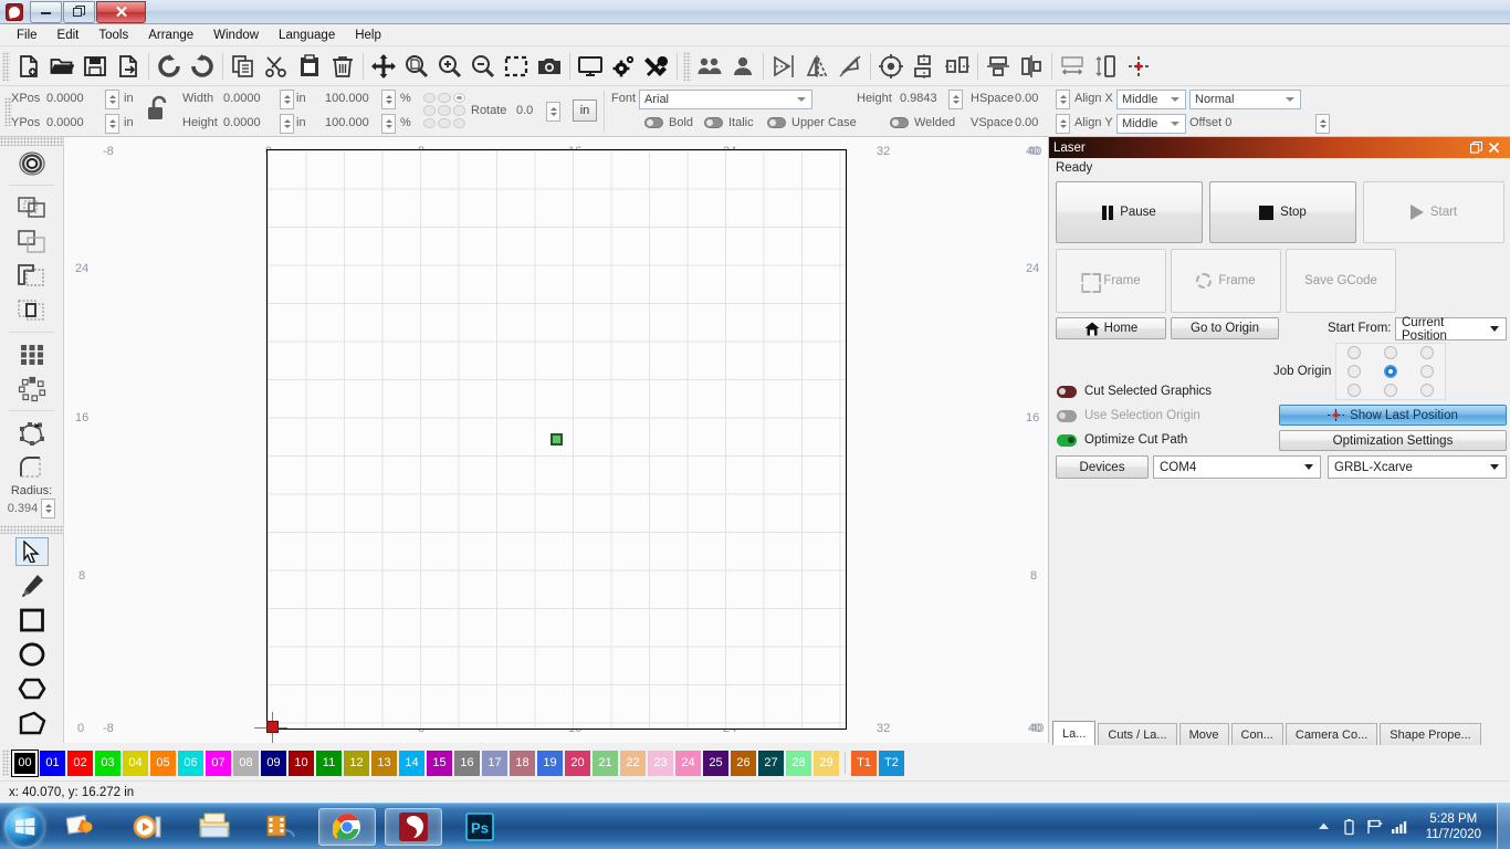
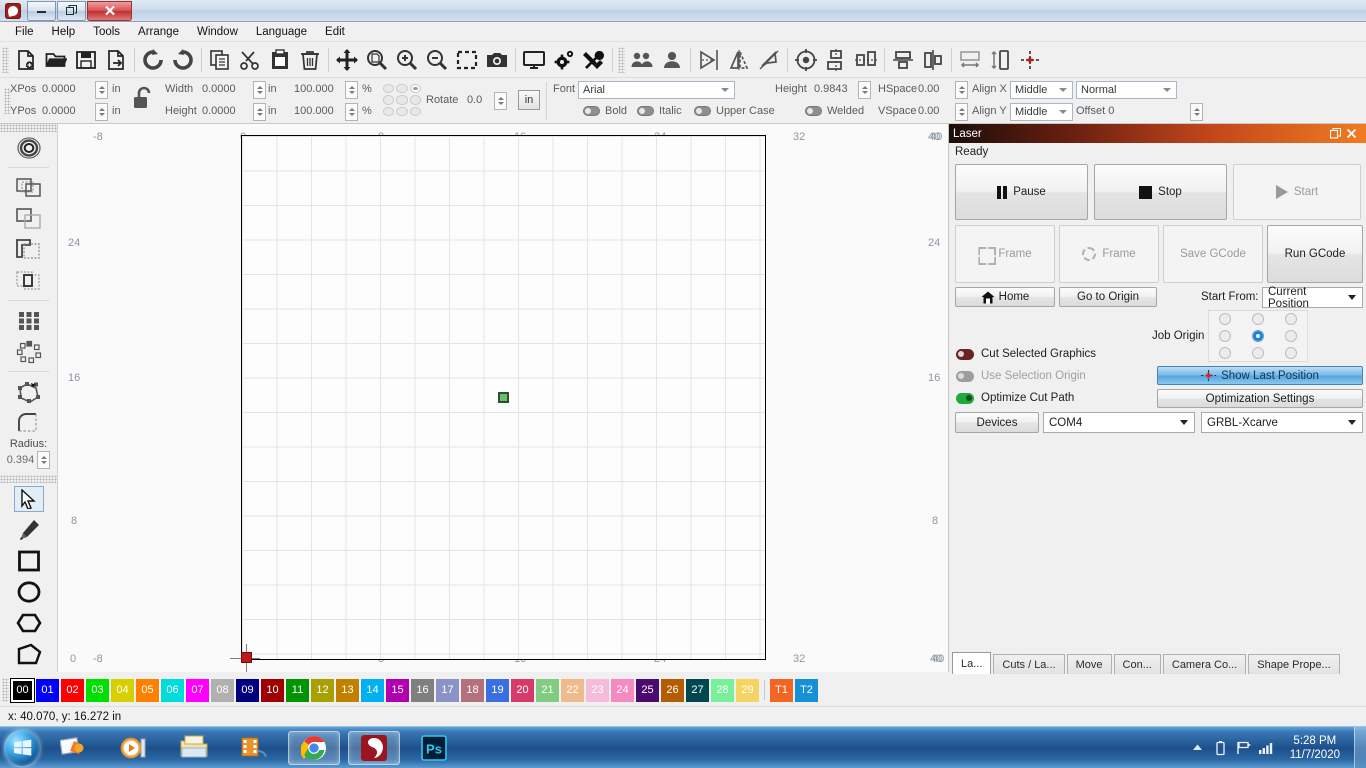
  File
- Edit
+ Help
  Tools
  Arrange
  Window
  Language
- Help
+ Edit
  XPos
  0.0000
  in
  YPos
  0.0000
  in
  Width
  0.0000
  in
  100.000
  %
  Height
  0.0000
  in
  100.000
  %
  Rotate
  0.0
  in
  Font
  Arial
  Bold
  Italic
  Upper Case
  Height
  0.9843
  Welded
  HSpace
  0.00
  VSpace
  0.00
  Align X
  Middle
  Normal
  Align Y
  Middle
  Offset 0
  Radius:
  0.394
  -8
  32
  40
  0
  -8
  32
  40
  24
  16
  8
  24
  16
  8
  Laser
  Ready
  Pause
  Stop
  Start
  Frame
  Frame
  Save GCode
+ Run GCode
  Home
  Go to Origin
  Start From:
  Current Position
  Job Origin
  Cut Selected Graphics
  Use Selection Origin
  Optimize Cut Path
  Show Last Position
  Optimization Settings
  Devices
  COM4
  GRBL-Xcarve
  La...
  Cuts / La...
  Move
  Con...
  Camera Co...
  Shape Prope...
  00
  01
  02
  03
  04
  05
  06
  07
  08
  09
  10
  11
  12
  13
  14
  15
  16
  17
  18
  19
  20
  21
  22
  23
  24
  25
  26
  27
  28
  29
  T1
  T2
  x: 40.070, y: 16.272 in
  Ps
  5:28 PM
  11/7/2020
